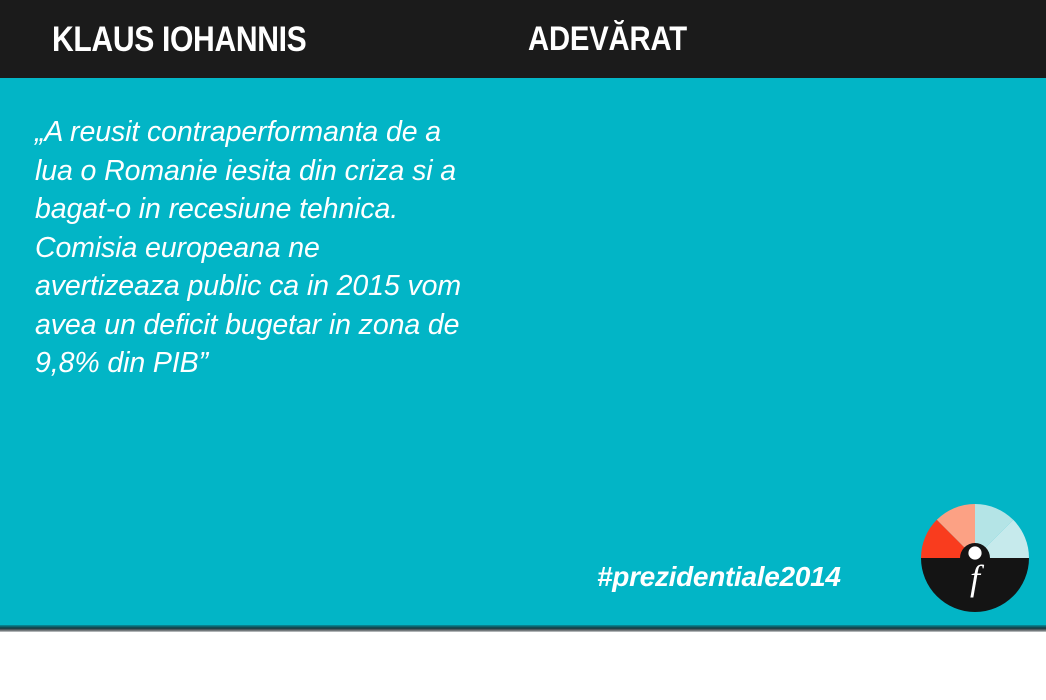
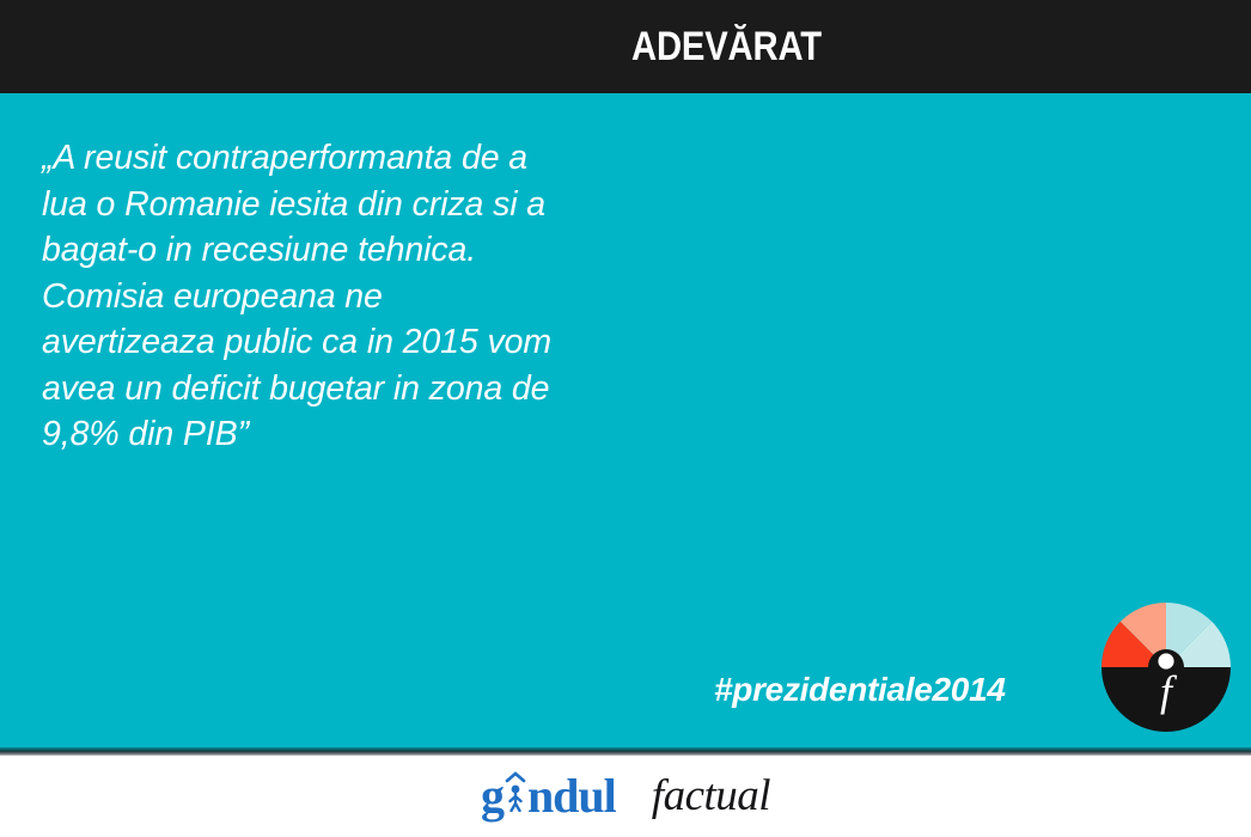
- KLAUS IOHANNIS
  ADEVĂRAT
  „A reusit contraperformanta de a lua o Romanie iesita din criza si a bagat-o in recesiune tehnica. Comisia europeana ne avertizeaza public ca in 2015 vom avea un deficit bugetar in zona de 9,8% din PIB”
  #prezidentiale2014
  f
+ g
+ ndul
+ factual
